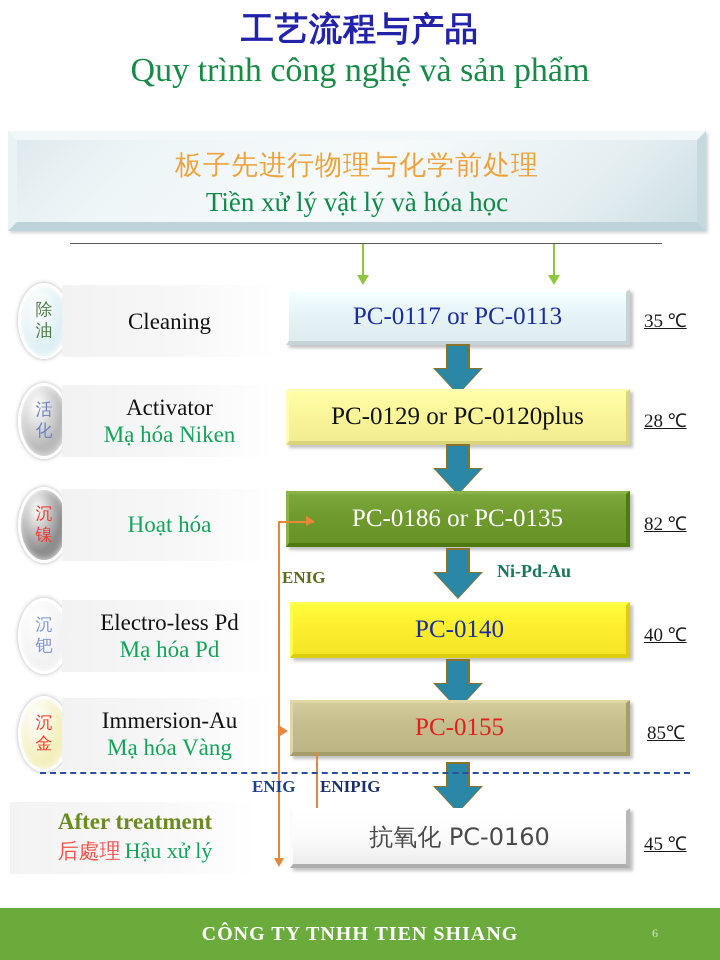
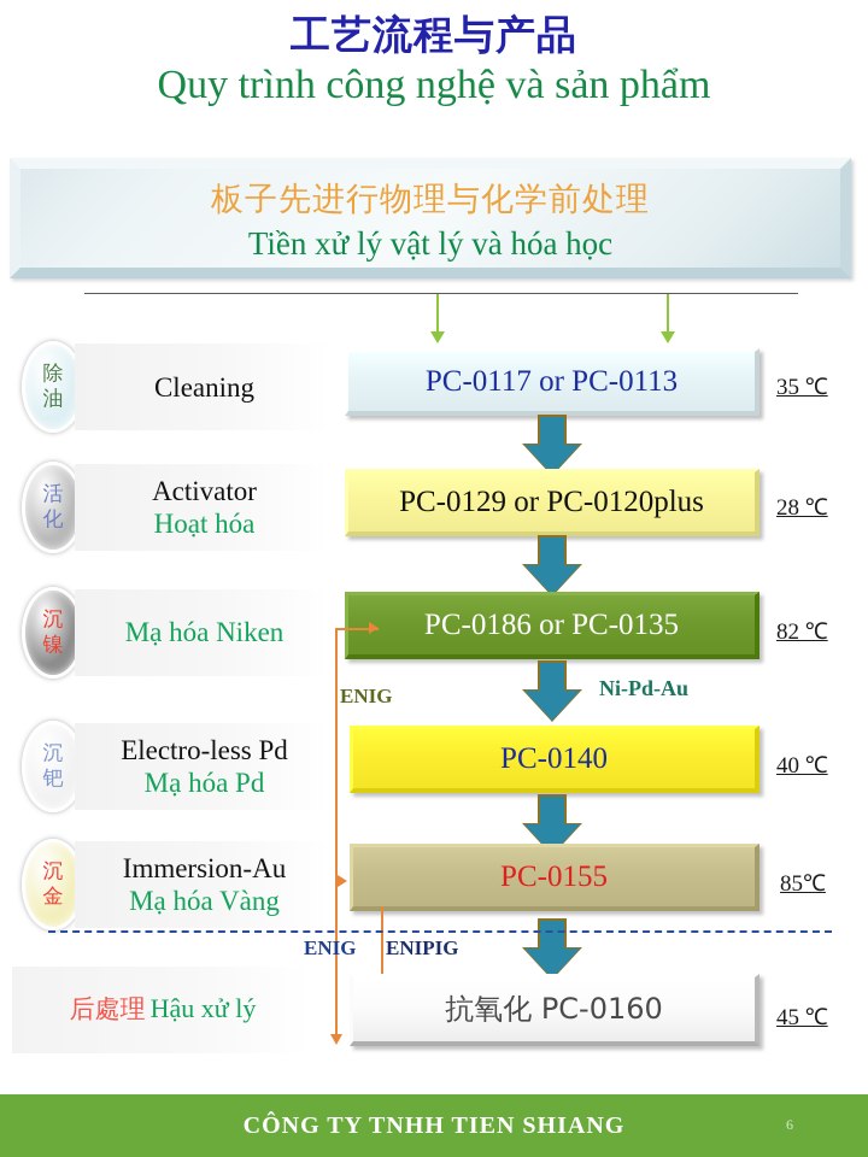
  工艺流程与产品
  Quy trình công nghệ và sản phẩm
  板子先进行物理与化学前处理
  Tiền xử lý vật lý và hóa học
  除
  油
  Cleaning
  PC-0117 or PC-0113
  35 ℃
  活
  化
  Activator
- Mạ hóa Niken
+ Hoạt hóa
  PC-0129 or PC-0120plus
  28 ℃
  沉
  镍
- Hoạt hóa
+ Mạ hóa Niken
  PC-0186 or PC-0135
  82 ℃
  ENIG
  Ni-Pd-Au
  沉
  钯
  Electro-less Pd
  Mạ hóa Pd
  PC-0140
  40 ℃
  沉
  金
  Immersion-Au
  Mạ hóa Vàng
  PC-0155
  85℃
  ENIG
  ENIPIG
- After treatment
  后處理 Hậu xử lý
  抗氧化 PC-0160
  45 ℃
  CÔNG TY TNHH TIEN SHIANG
  6
